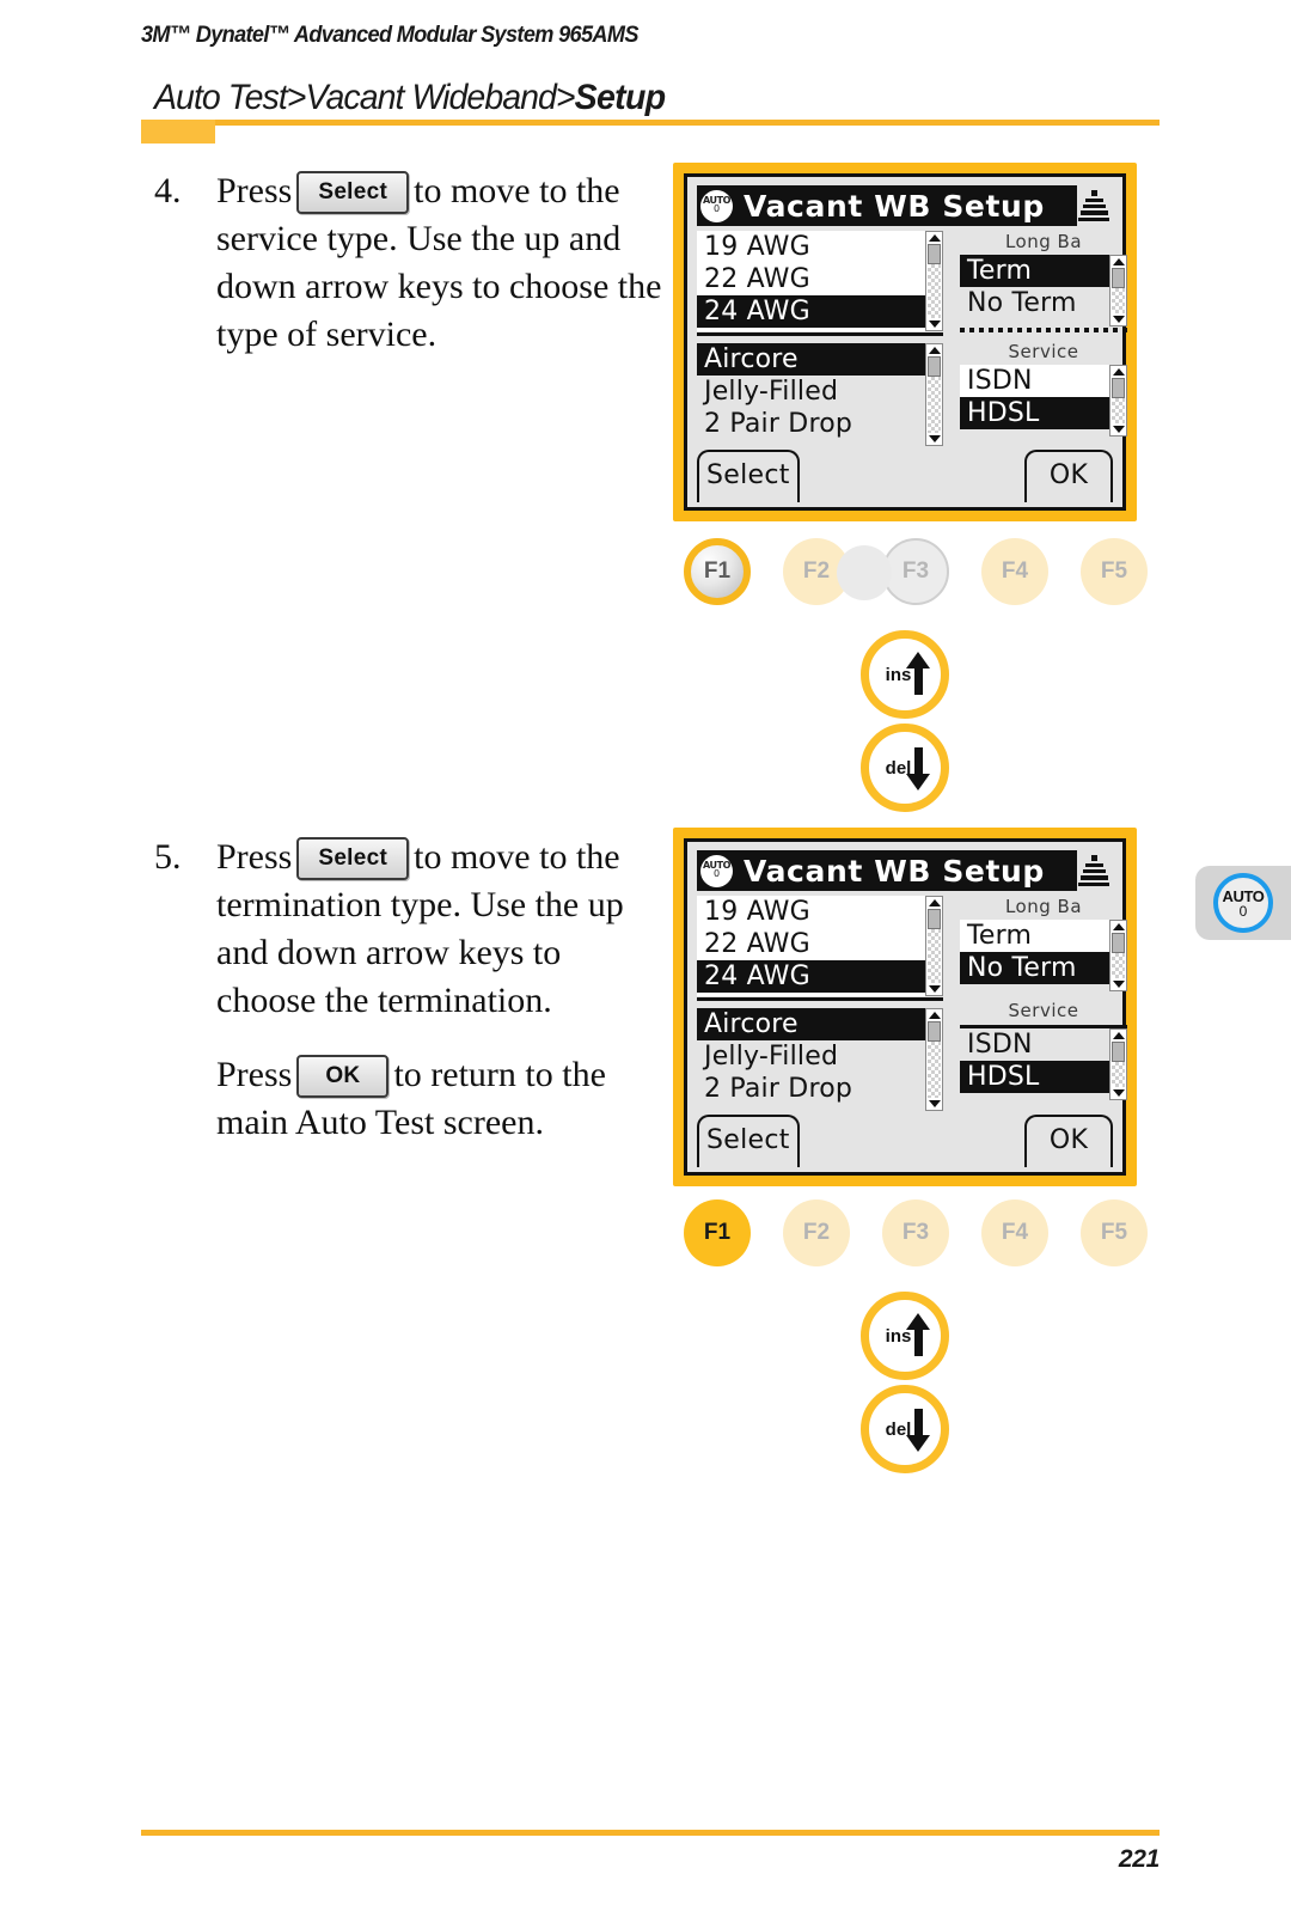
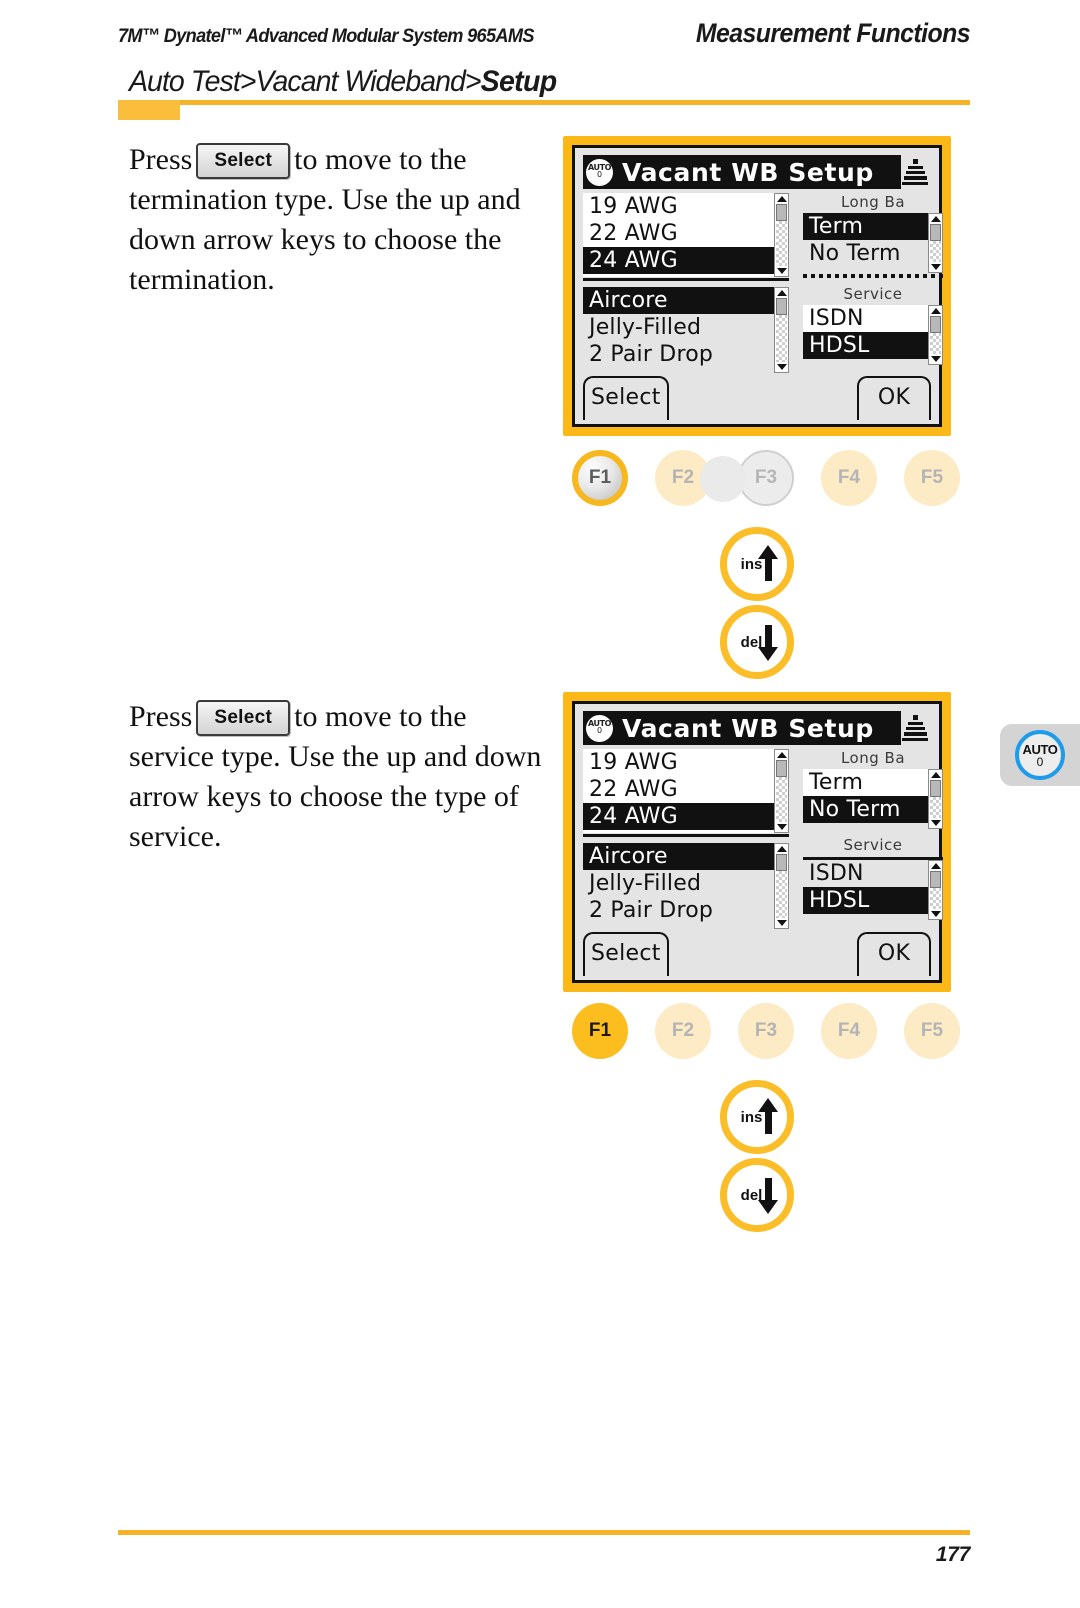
- 3M™ Dynatel™ Advanced Modular System 965AMS
+ 7M™ Dynatel™ Advanced Modular System 965AMS
+ Measurement Functions
  Auto Test>Vacant Wideband>Setup
- 4.
- Press Select to move to the service type. Use the up and down arrow keys to choose the type of service.
+ Press Select to move to the termination type. Use the up and down arrow keys to choose the termination.
- 5.
- Press Select to move to the termination type. Use the up and down arrow keys to choose the termination.
+ Press Select to move to the service type. Use the up and down arrow keys to choose the type of service.
- Press OK to return to the main Auto Test screen.
  AUTO
  0
  Vacant WB Setup
  19 AWG
  22 AWG
  24 AWG
  Aircore
  Jelly-Filled
  2 Pair Drop
  Long Ba
  Term
  No Term
  Service
  ISDN
  HDSL
  Select
  OK
  F1
  F2
  F3
  F4
  F5
  ins
  del
  AUTO
  0
  Vacant WB Setup
  19 AWG
  22 AWG
  24 AWG
  Aircore
  Jelly-Filled
  2 Pair Drop
  Long Ba
  Term
  No Term
  Service
  ISDN
  HDSL
  Select
  OK
  F1
  F2
  F3
  F4
  F5
  ins
  del
  AUTO
  0
- 221
+ 177
